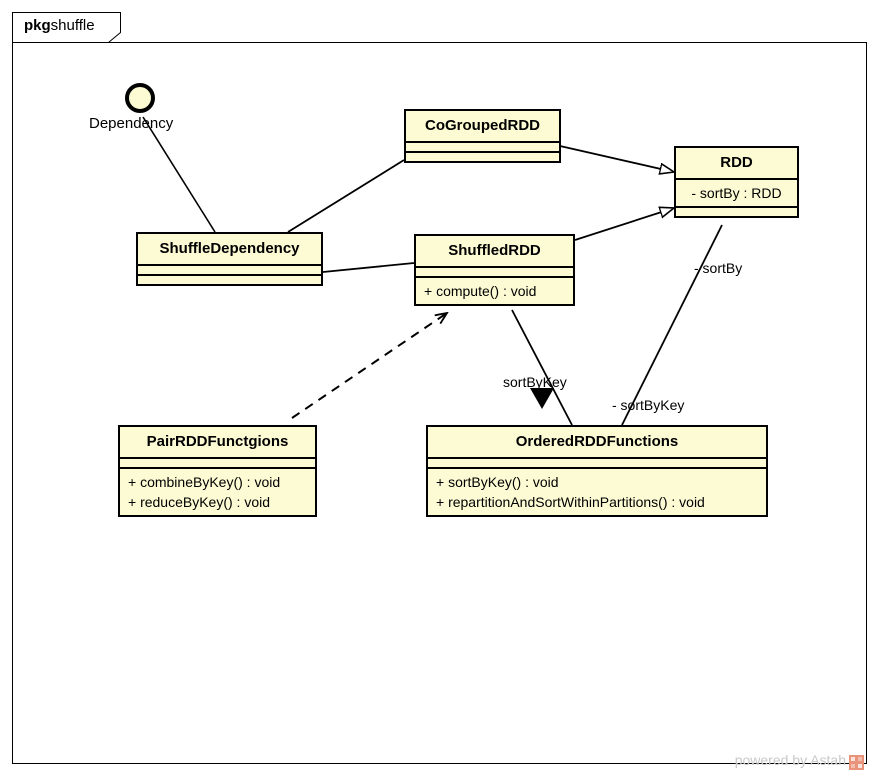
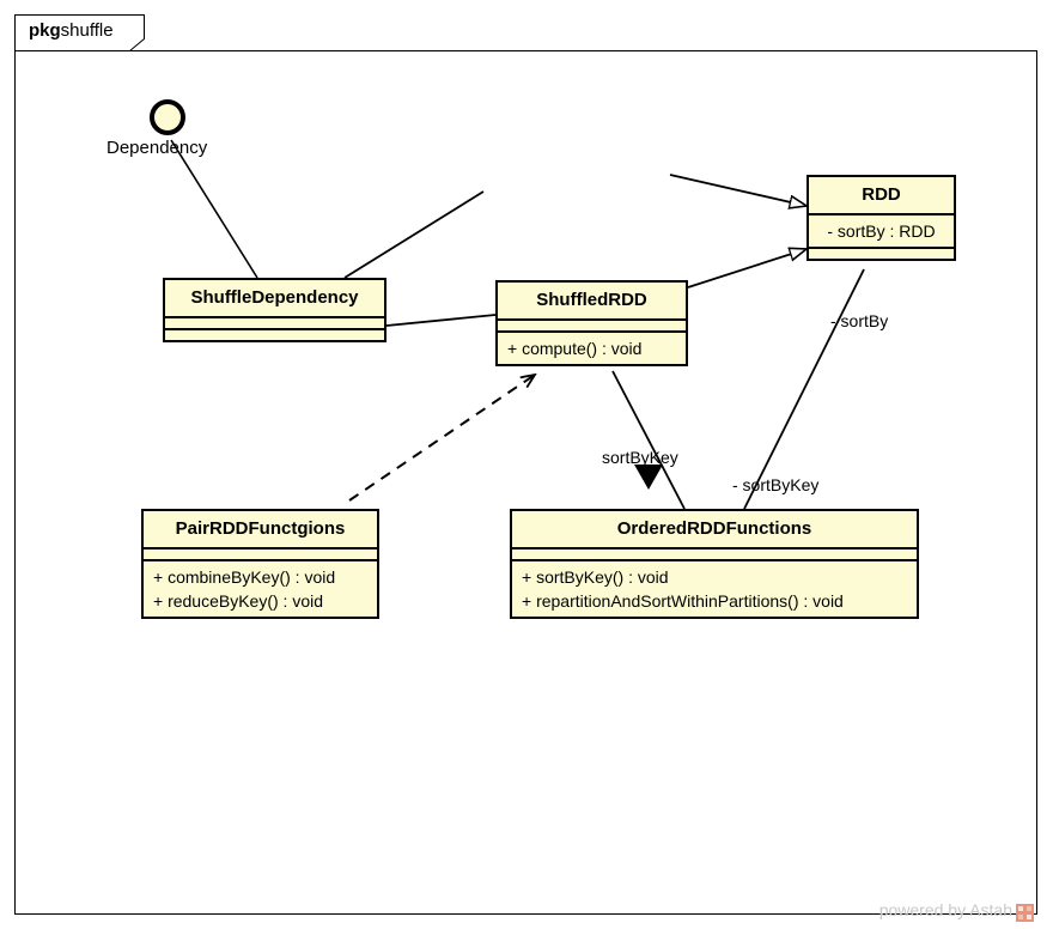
  pkgshuffle
  Dependency
- CoGroupedRDD
  RDD
  - sortBy : RDD
  ShuffleDependency
  ShuffledRDD
  + compute() : void
  PairRDDFunctgions
  + combineByKey() : void
  + reduceByKey() : void
  OrderedRDDFunctions
  + sortByKey() : void
  + repartitionAndSortWithinPartitions() : void
  sortByKey
  - sortBy
  - sortByKey
  powered by Astah
